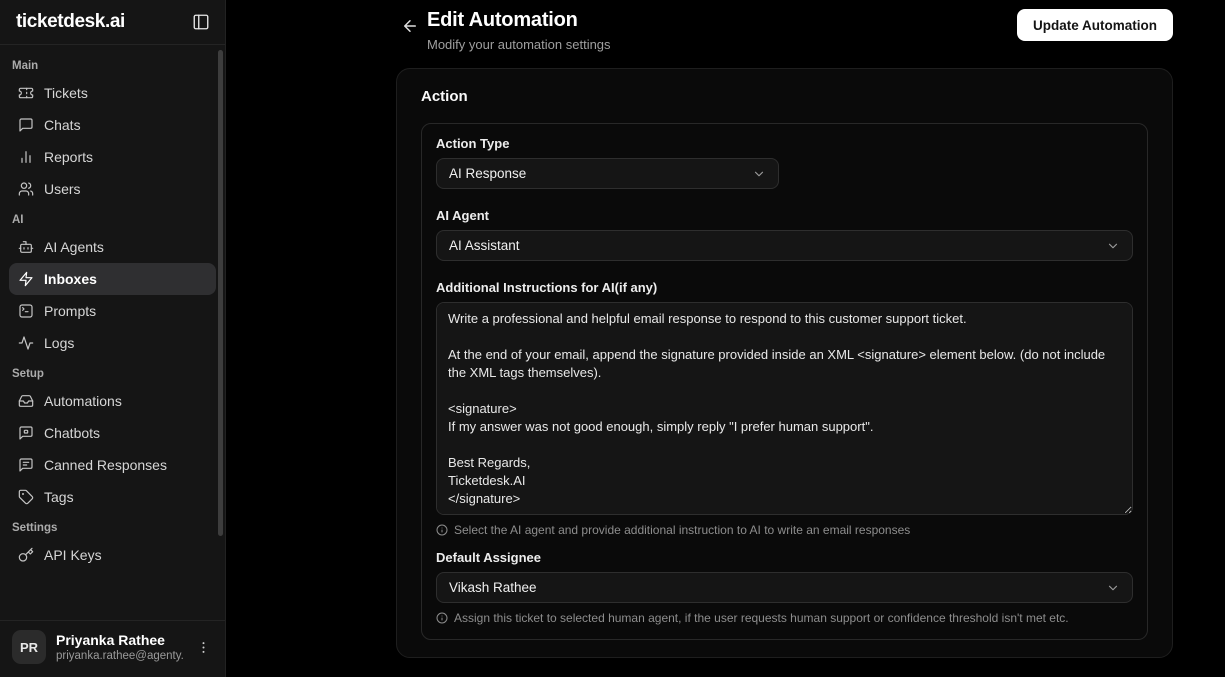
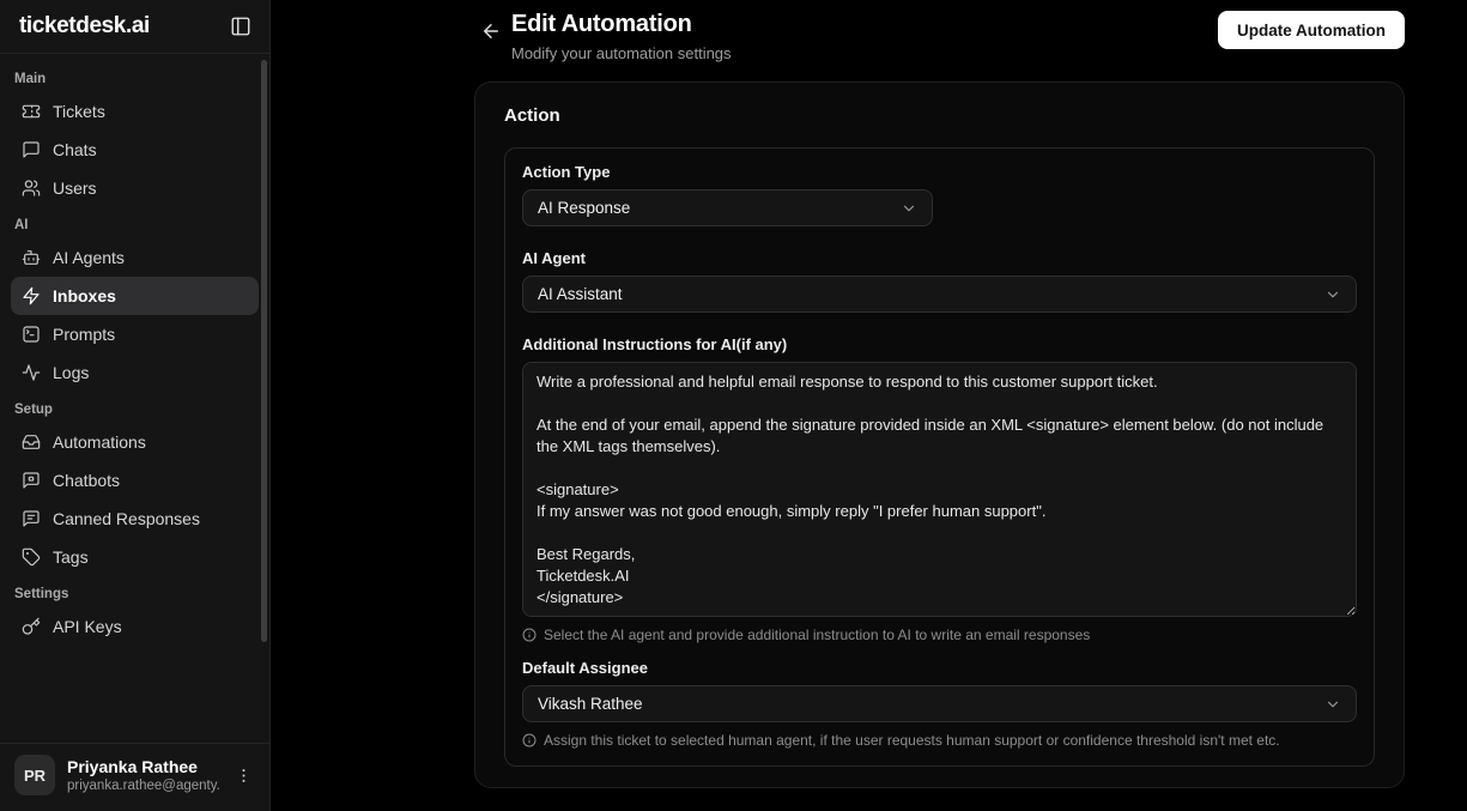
  ticketdesk.ai
  Main
  Tickets
  Chats
- Reports
  Users
  AI
  AI Agents
  Inboxes
  Prompts
  Logs
  Setup
  Automations
  Chatbots
  Canned Responses
  Tags
  Settings
  API Keys
  PR
  Priyanka Rathee
  priyanka.rathee@agenty.
  Edit Automation
  Modify your automation settings
  Update Automation
  Action
  Action Type
  AI Response
  AI Agent
  AI Assistant
  Additional Instructions for AI(if any)
  Write a professional and helpful email response to respond to this customer support ticket.
  Select the AI agent and provide additional instruction to AI to write an email responses
  Default Assignee
  Vikash Rathee
  Assign this ticket to selected human agent, if the user requests human support or confidence threshold isn't met etc.
